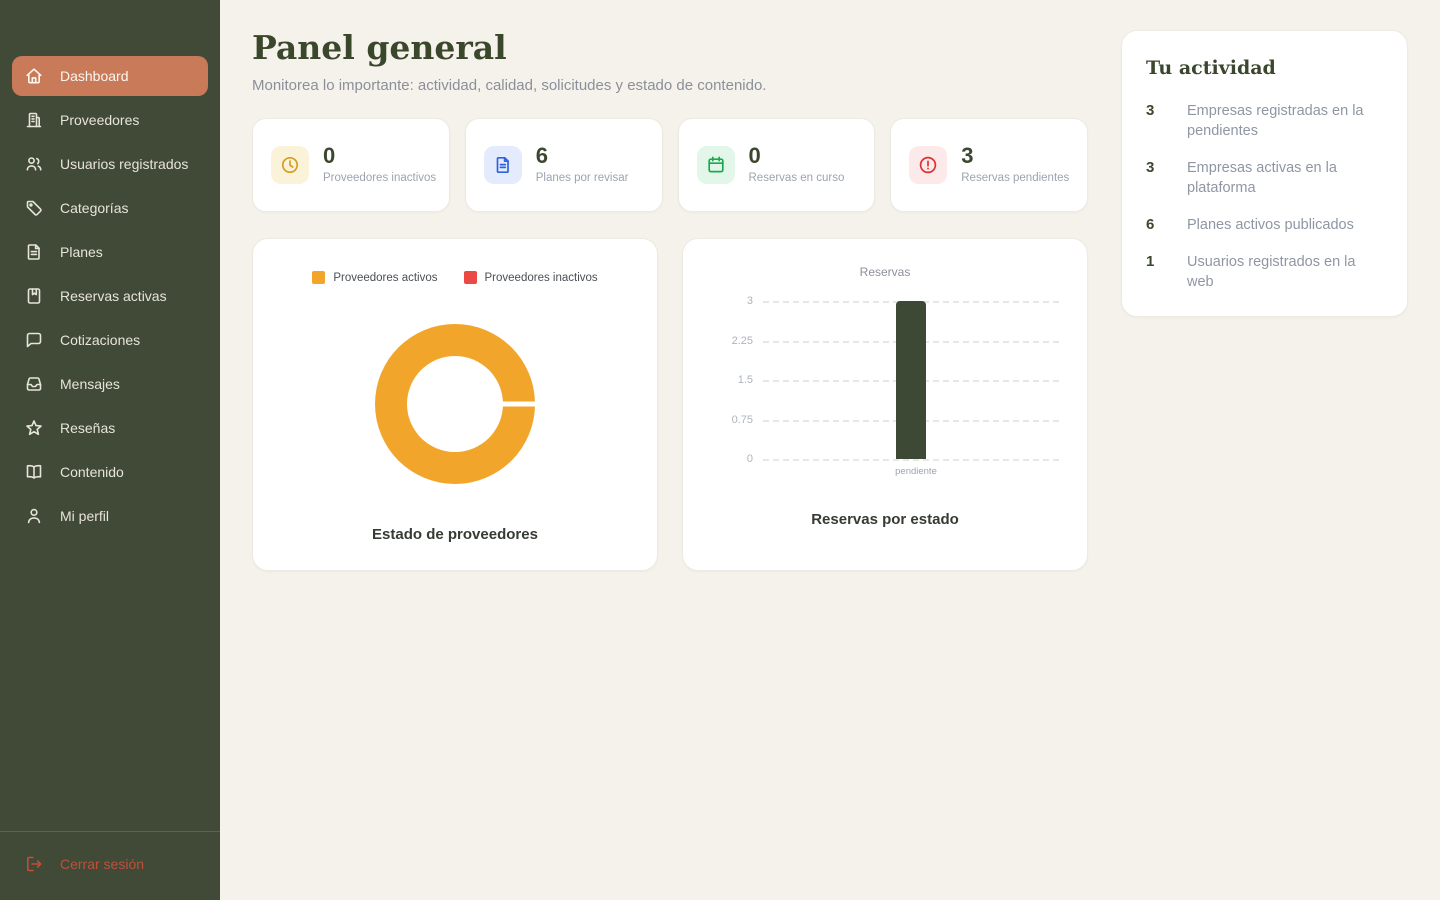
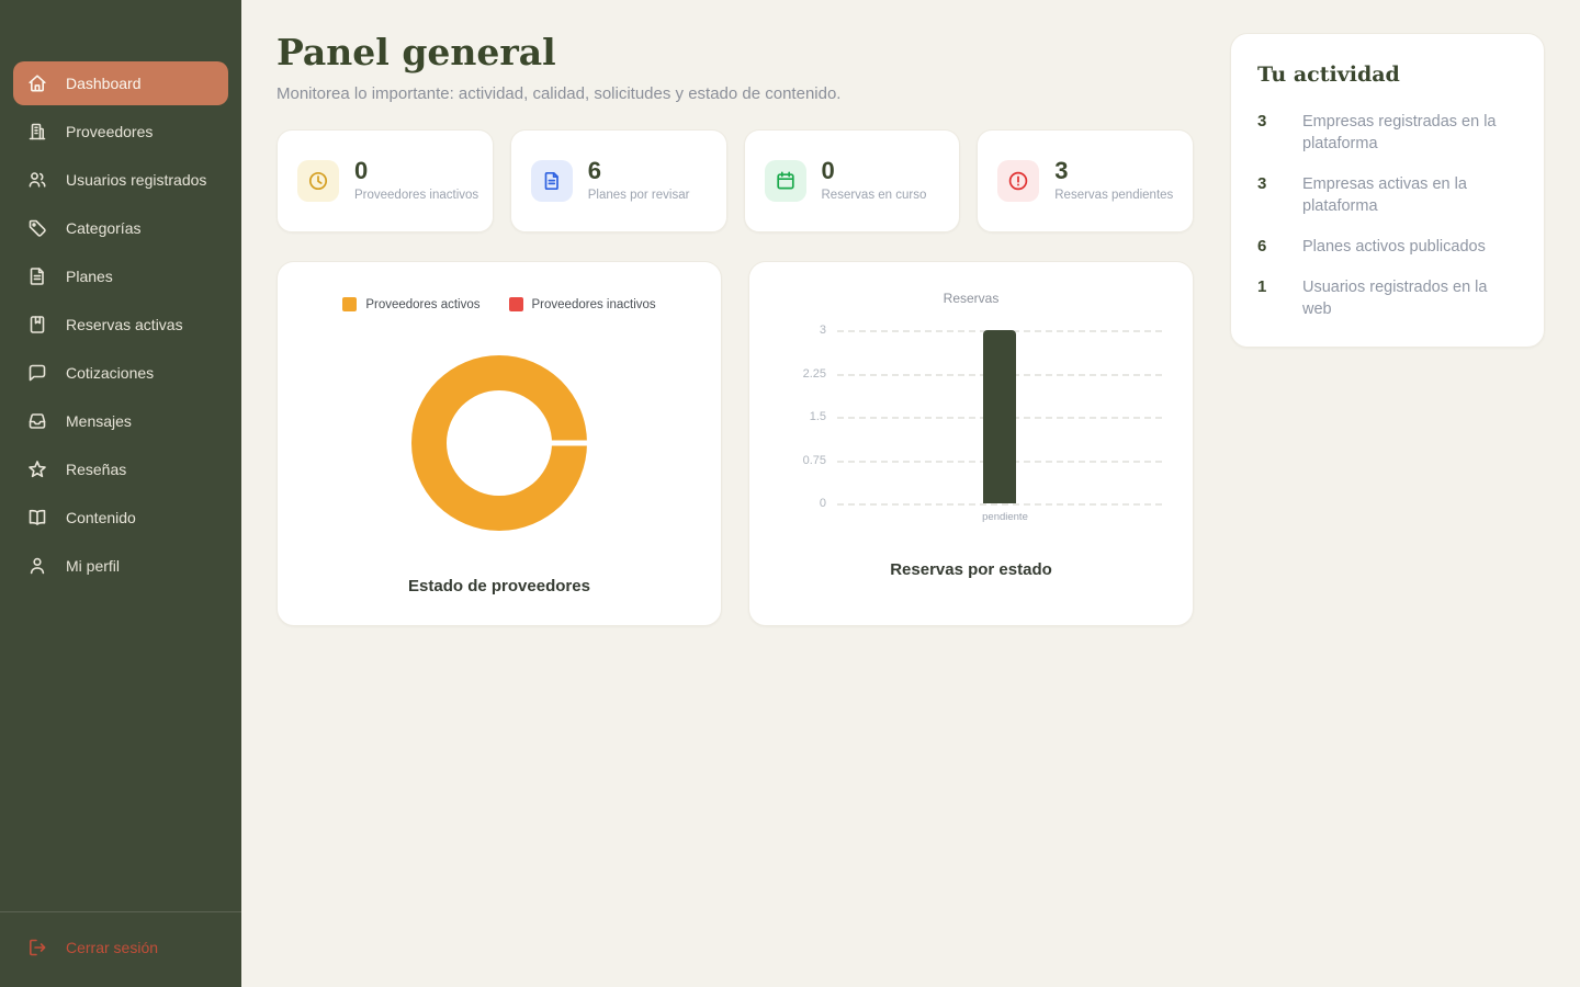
  Dashboard
  Proveedores
  Usuarios registrados
  Categorías
  Planes
  Reservas activas
  Cotizaciones
  Mensajes
  Reseñas
  Contenido
  Mi perfil
  Cerrar sesión
  Panel general
  Monitorea lo importante: actividad, calidad, solicitudes y estado de contenido.
  0
  Proveedores inactivos
  6
  Planes por revisar
  0
  Reservas en curso
  3
  Reservas pendientes
  Proveedores activos
  Proveedores inactivos
  Estado de proveedores
  Reservas
  3
  2.25
  1.5
  0.75
  0
  pendiente
  Reservas por estado
  Tu actividad
  3
- Empresas registradas en la pendientes
+ Empresas registradas en la plataforma
  3
  Empresas activas en la plataforma
  6
  Planes activos publicados
  1
  Usuarios registrados en la web
